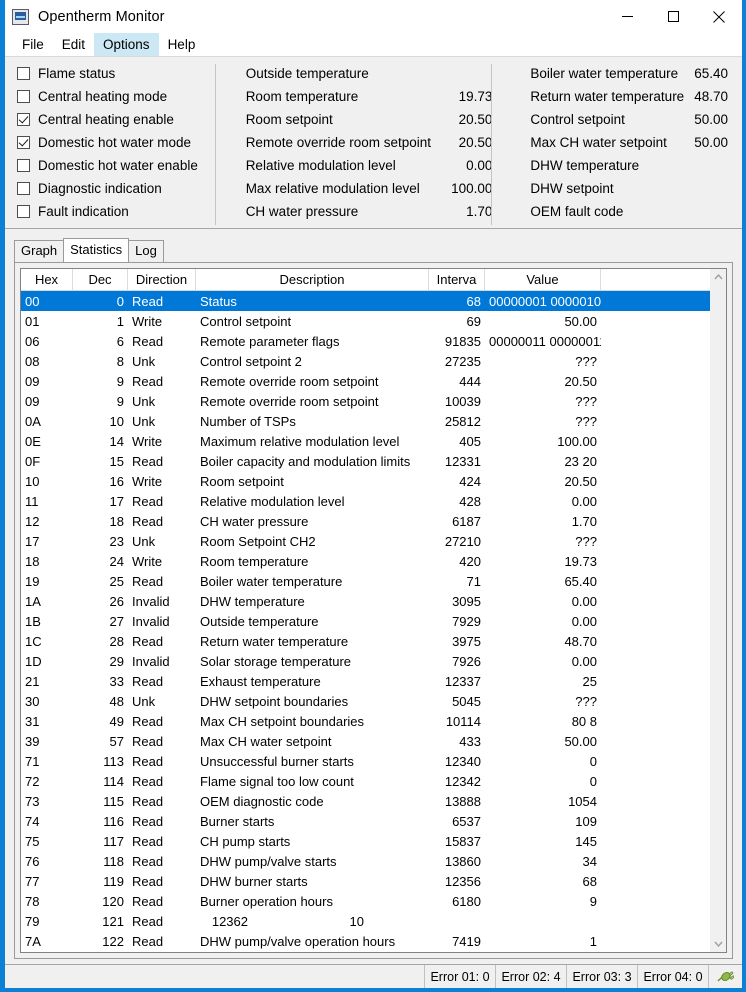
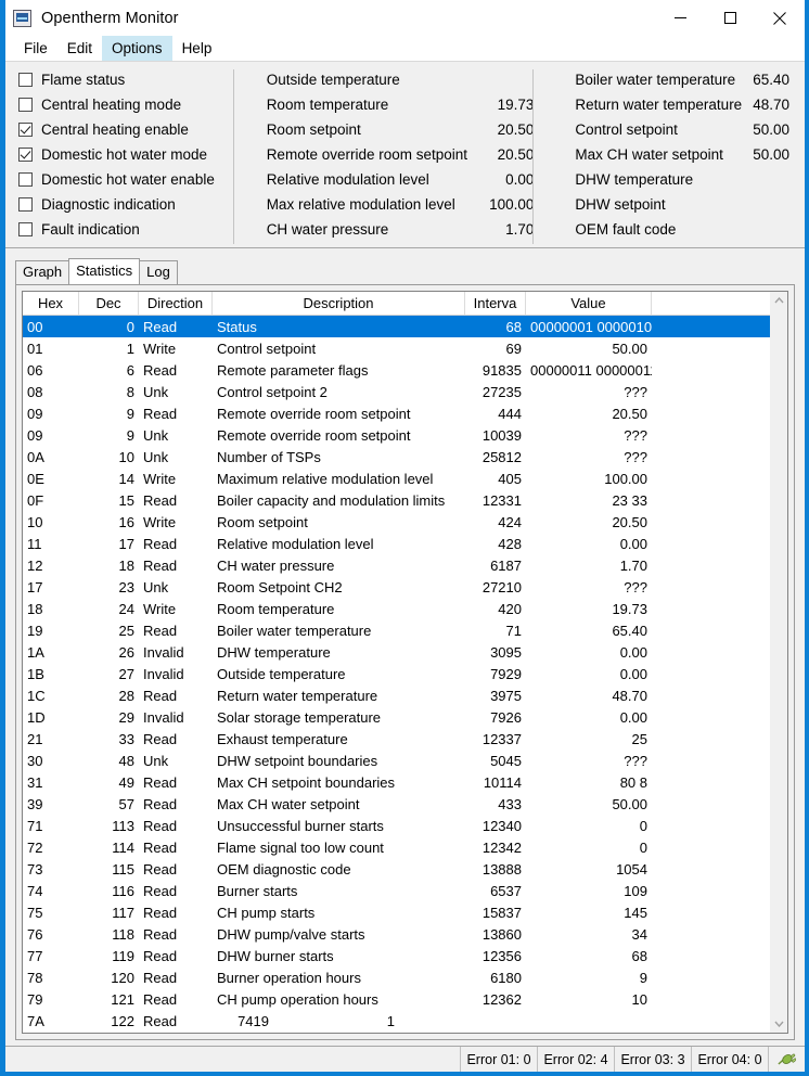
  Opentherm Monitor
  File
  Edit
  Options
  Help
  Flame status
  Central heating mode
  Central heating enable
  Domestic hot water mode
  Domestic hot water enable
  Diagnostic indication
  Fault indication
  Outside temperature
  Room temperature
  19.73
  Room setpoint
  20.50
  Remote override room setpoint
  20.50
  Relative modulation level
  0.00
  Max relative modulation level
  100.00
  CH water pressure
  1.70
  Boiler water temperature
  65.40
  Return water temperature
  48.70
  Control setpoint
  50.00
  Max CH water setpoint
  50.00
  DHW temperature
  DHW setpoint
  OEM fault code
  Graph
  Statistics
  Log
  Hex
  Dec
  Direction
  Description
  Interva
  Value
  00
  0
  Read
  Status
  68
  00000001 0000010
  01
  1
  Write
  Control setpoint
  69
  50.00
  06
  6
  Read
  Remote parameter flags
  91835
  00000011 0000001
  08
  8
  Unk
  Control setpoint 2
  27235
  ???
  09
  9
  Read
  Remote override room setpoint
  444
  20.50
  09
  9
  Unk
  Remote override room setpoint
  10039
  ???
  0A
  10
  Unk
  Number of TSPs
  25812
  ???
  0E
  14
  Write
  Maximum relative modulation level
  405
  100.00
  0F
  15
  Read
  Boiler capacity and modulation limits
  12331
- 23 20
+ 23 33
  10
  16
  Write
  Room setpoint
  424
  20.50
  11
  17
  Read
  Relative modulation level
  428
  0.00
  12
  18
  Read
  CH water pressure
  6187
  1.70
  17
  23
  Unk
  Room Setpoint CH2
  27210
  ???
  18
  24
  Write
  Room temperature
  420
  19.73
  19
  25
  Read
  Boiler water temperature
  71
  65.40
  1A
  26
  Invalid
  DHW temperature
  3095
  0.00
  1B
  27
  Invalid
  Outside temperature
  7929
  0.00
  1C
  28
  Read
  Return water temperature
  3975
  48.70
  1D
  29
  Invalid
  Solar storage temperature
  7926
  0.00
  21
  33
  Read
  Exhaust temperature
  12337
  25
  30
  48
  Unk
  DHW setpoint boundaries
  5045
  ???
  31
  49
  Read
  Max CH setpoint boundaries
  10114
  80 8
  39
  57
  Read
  Max CH water setpoint
  433
  50.00
  71
  113
  Read
  Unsuccessful burner starts
  12340
  0
  72
  114
  Read
  Flame signal too low count
  12342
  0
  73
  115
  Read
  OEM diagnostic code
  13888
  1054
  74
  116
  Read
  Burner starts
  6537
  109
  75
  117
  Read
  CH pump starts
  15837
  145
  76
  118
  Read
  DHW pump/valve starts
  13860
  34
  77
  119
  Read
  DHW burner starts
  12356
  68
  78
  120
  Read
  Burner operation hours
  6180
  9
  79
  121
  Read
+ CH pump operation hours
  12362
  10
  7A
  122
  Read
- DHW pump/valve operation hours
  7419
  1
  Error 01: 0
  Error 02: 4
  Error 03: 3
  Error 04: 0
